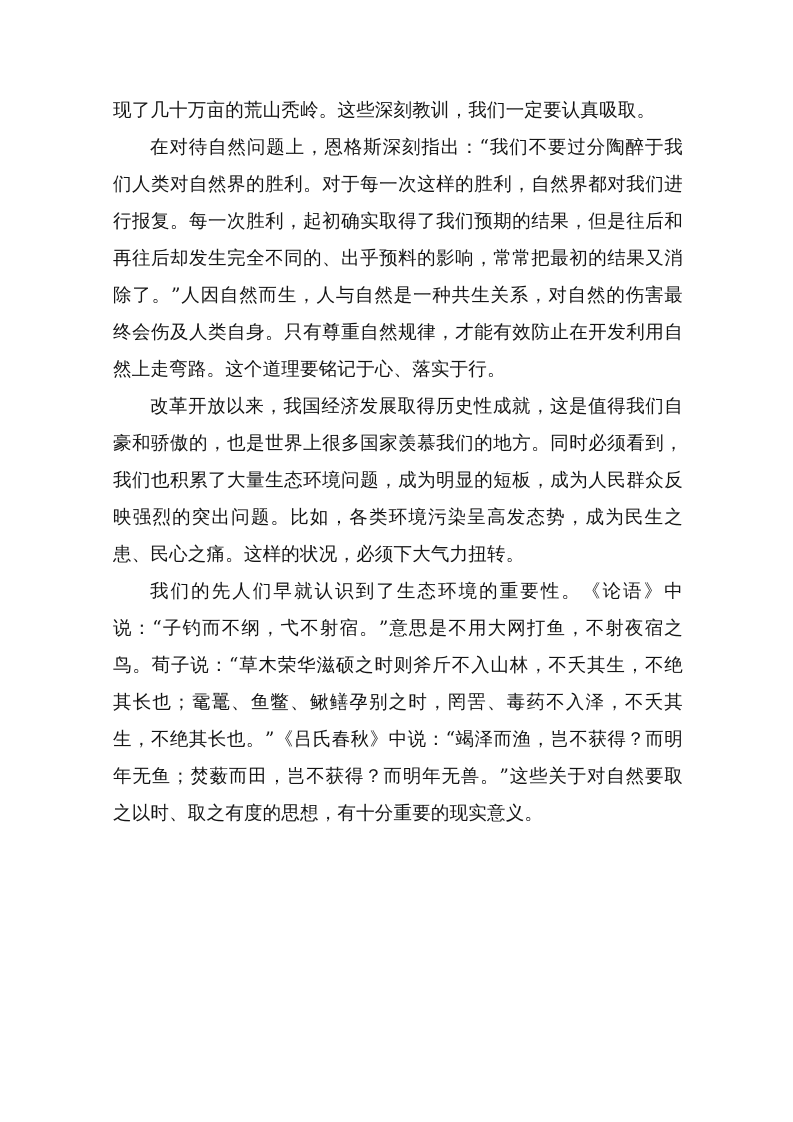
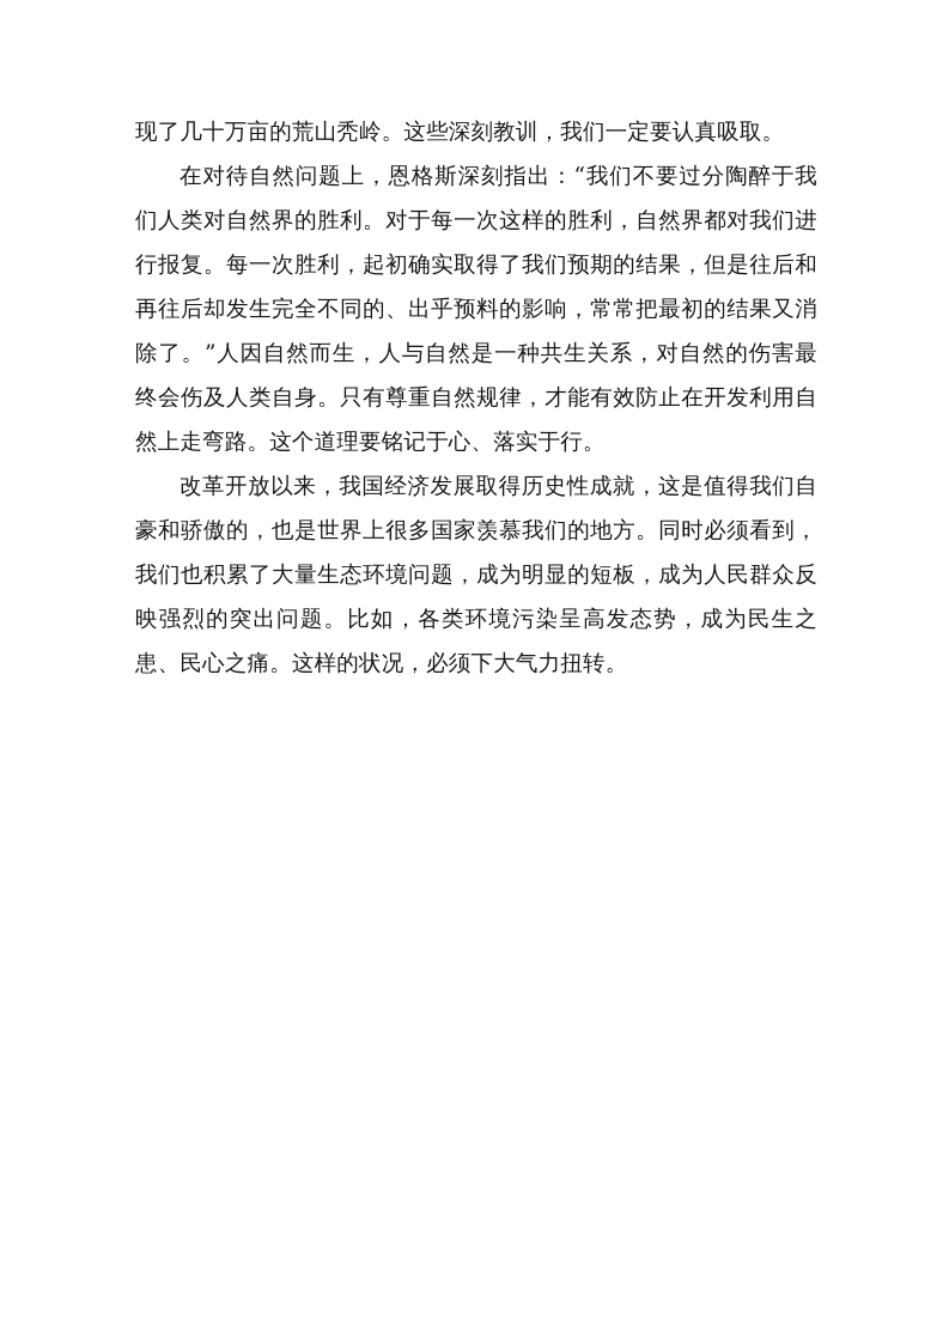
  现了几十万亩的荒山秃岭。这些深刻教训，我们一定要认真吸取。
  在对待自然问题上，恩格斯深刻指出：“我们不要过分陶醉于我们人类对自然界的胜利。对于每一次这样的胜利，自然界都对我们进行报复。每一次胜利，起初确实取得了我们预期的结果，但是往后和再往后却发生完全不同的、出乎预料的影响，常常把最初的结果又消除了。”人因自然而生，人与自然是一种共生关系，对自然的伤害最终会伤及人类自身。只有尊重自然规律，才能有效防止在开发利用自然上走弯路。这个道理要铭记于心、落实于行。
  改革开放以来，我国经济发展取得历史性成就，这是值得我们自豪和骄傲的，也是世界上很多国家羡慕我们的地方。同时必须看到，我们也积累了大量生态环境问题，成为明显的短板，成为人民群众反映强烈的突出问题。比如，各类环境污染呈高发态势，成为民生之患、民心之痛。这样的状况，必须下大气力扭转。
- 我们的先人们早就认识到了生态环境的重要性。《论语》中说：“子钓而不纲，弋不射宿。”意思是不用大网打鱼，不射夜宿之鸟。荀子说：“草木荣华滋硕之时则斧斤不入山林，不夭其生，不绝其长也；鼋鼍、鱼鳖、鳅鳝孕别之时，罔罟、毒药不入泽，不夭其生，不绝其长也。”《吕氏春秋》中说：“竭泽而渔，岂不获得？而明年无鱼；焚薮而田，岂不获得？而明年无兽。”这些关于对自然要取之以时、取之有度的思想，有十分重要的现实意义。
